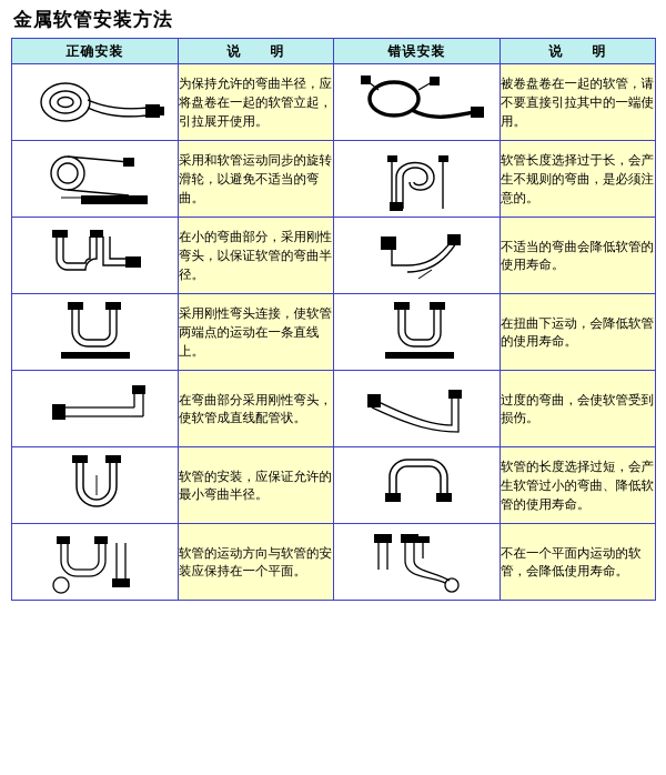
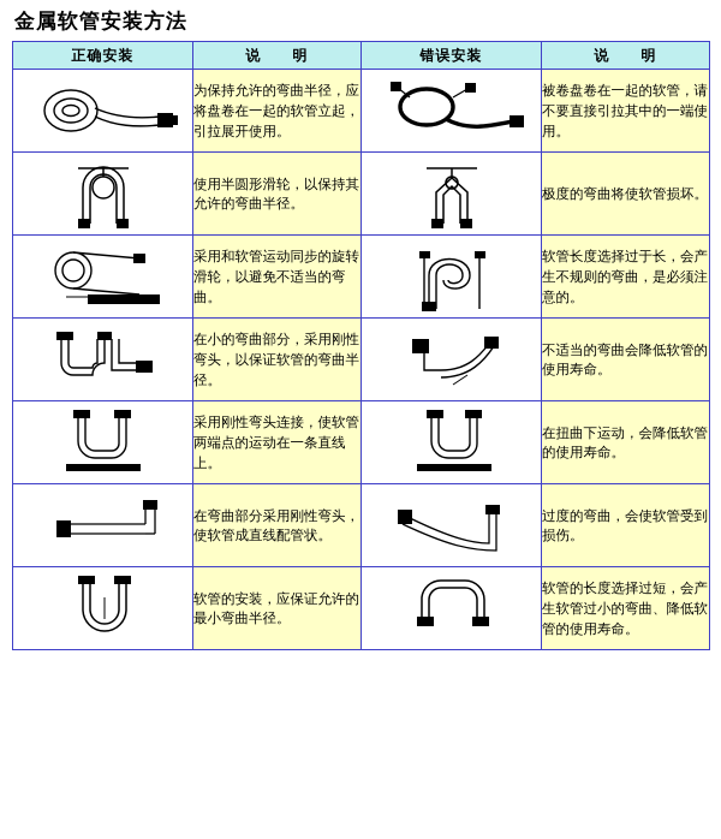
  金属软管安装方法
  正确安装	说 明	错误安装	说 明
  	为保持允许的弯曲半径，应将盘卷在一起的软管立起，引拉展开使用。		被卷盘卷在一起的软管，请不要直接引拉其中的一端使用。
+ 	使用半圆形滑轮，以保持其允许的弯曲半径。		极度的弯曲将使软管损坏。
  	采用和软管运动同步的旋转滑轮，以避免不适当的弯曲。		软管长度选择过于长，会产生不规则的弯曲，是必须注意的。
  	在小的弯曲部分，采用刚性弯头，以保证软管的弯曲半径。		不适当的弯曲会降低软管的使用寿命。
  	采用刚性弯头连接，使软管两端点的运动在一条直线上。		在扭曲下运动，会降低软管的使用寿命。
  	在弯曲部分采用刚性弯头，使软管成直线配管状。		过度的弯曲，会使软管受到损伤。
  	软管的安装，应保证允许的最小弯曲半径。		软管的长度选择过短，会产生软管过小的弯曲、降低软管的使用寿命。
- 	软管的运动方向与软管的安装应保持在一个平面。		不在一个平面内运动的软管，会降低使用寿命。
